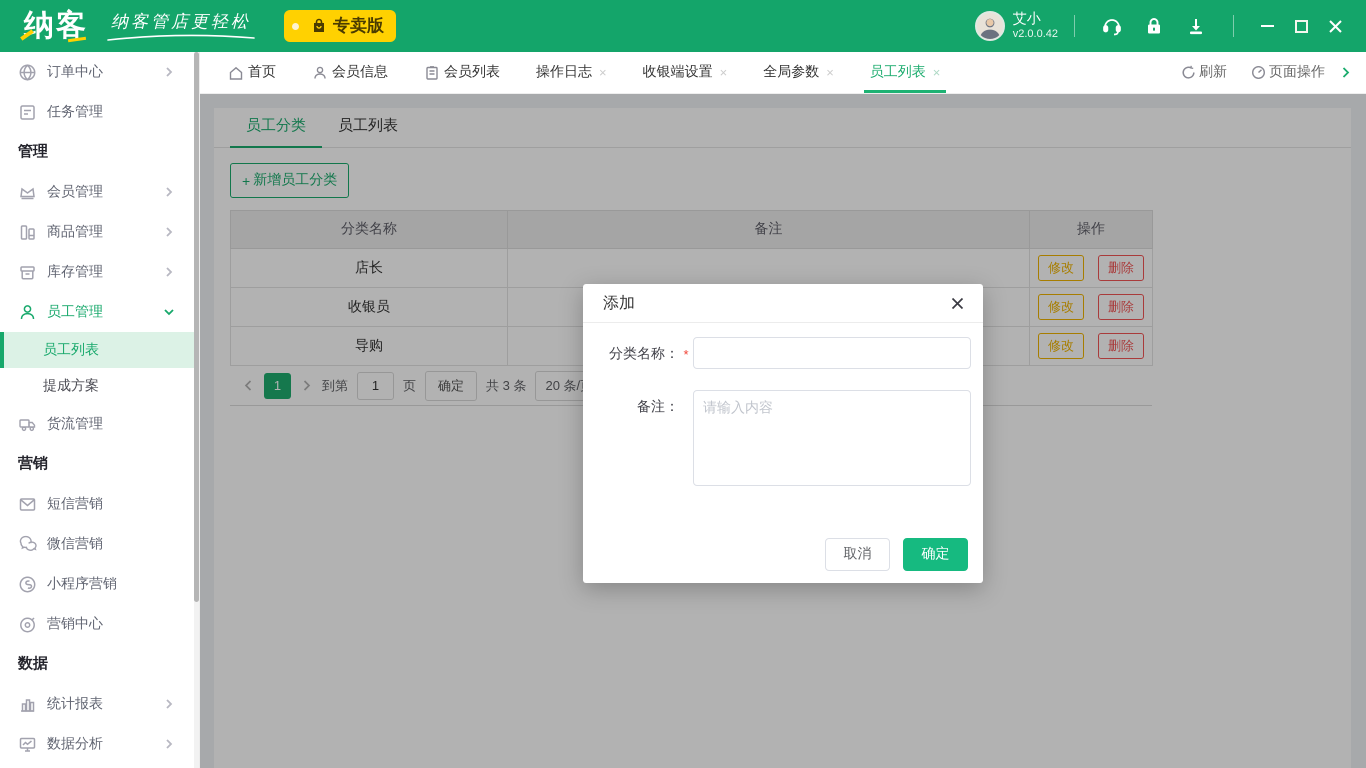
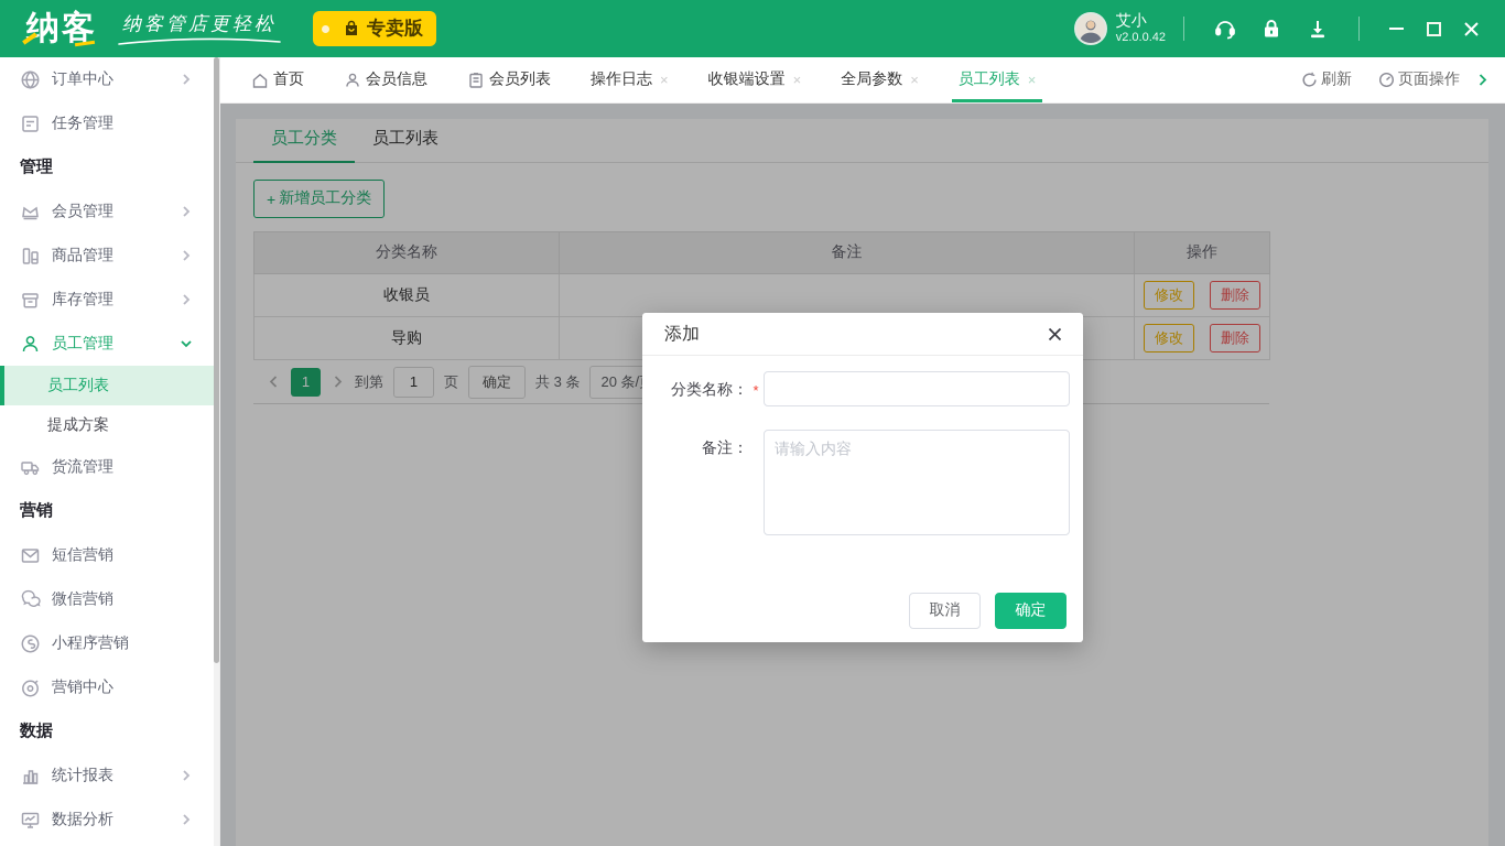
  纳客
  纳客管店更轻松
  专卖版
  艾小
  v2.0.0.42
  订单中心
  任务管理
  管理
  会员管理
  商品管理
  库存管理
  员工管理
  员工列表
  提成方案
  货流管理
  营销
  短信营销
  微信营销
  小程序营销
  营销中心
  数据
  统计报表
  数据分析
  首页
  会员信息
  会员列表
  操作日志
  ×
  收银端设置
  ×
  全局参数
  ×
  员工列表
  ×
  刷新
  页面操作
  员工分类
  员工列表
  +
  新增员工分类
  分类名称	备注	操作
- 店长		修改 删除
  收银员		修改 删除
  导购		修改 删除
  1
  到第
  1
  页
  确定
  共 3 条
  20 条/
  添加
  分类名称：
  *
  备注：
  请输入内容
  取消
  确定
